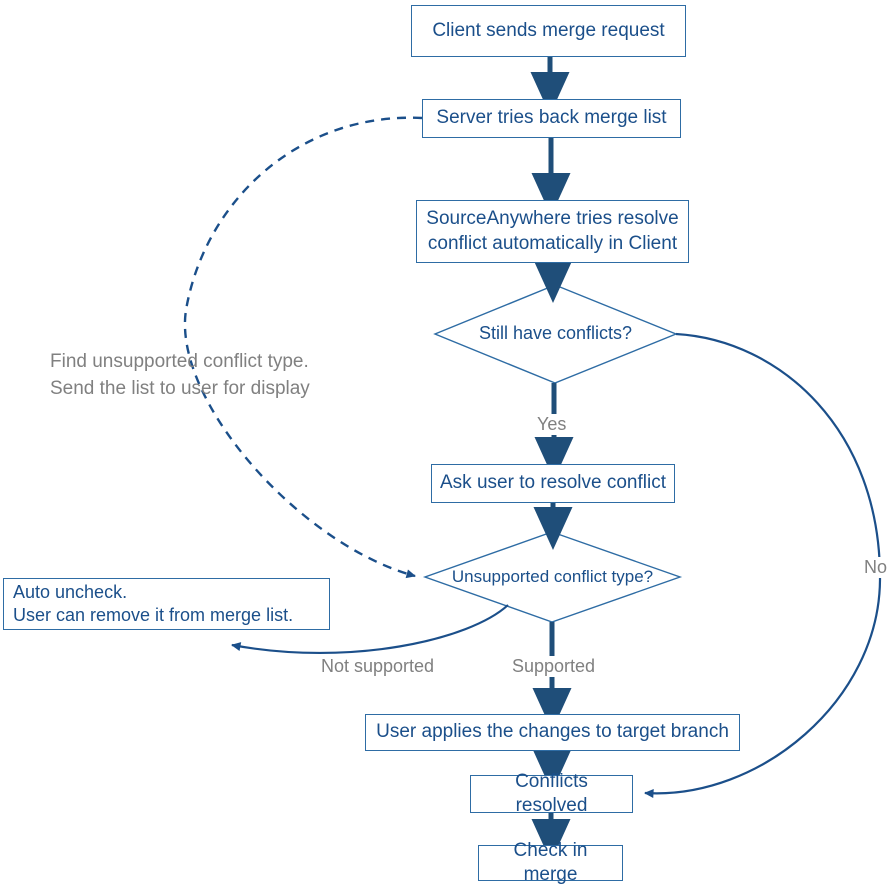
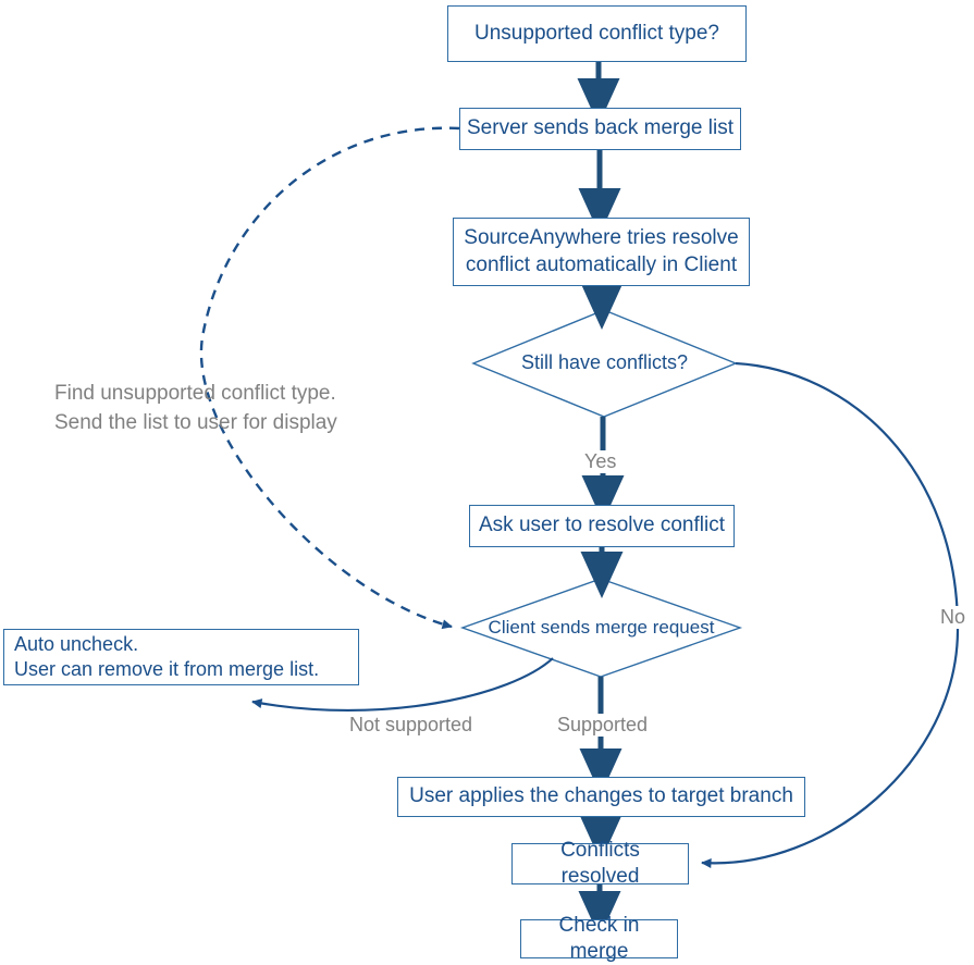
- Client sends merge request
+ Unsupported conflict type?
- Server tries back merge list
+ Server sends back merge list
  SourceAnywhere tries resolve
  conflict automatically in Client
  Still have conflicts?
  Ask user to resolve conflict
- Unsupported conflict type?
+ Client sends merge request
  Auto uncheck.
  User can remove it from merge list.
  User applies the changes to target branch
  Conflicts resolved
  Check in merge
  Yes
  No
  Supported
  Not supported
  Find unsupported conflict type.
  Send the list to user for display
